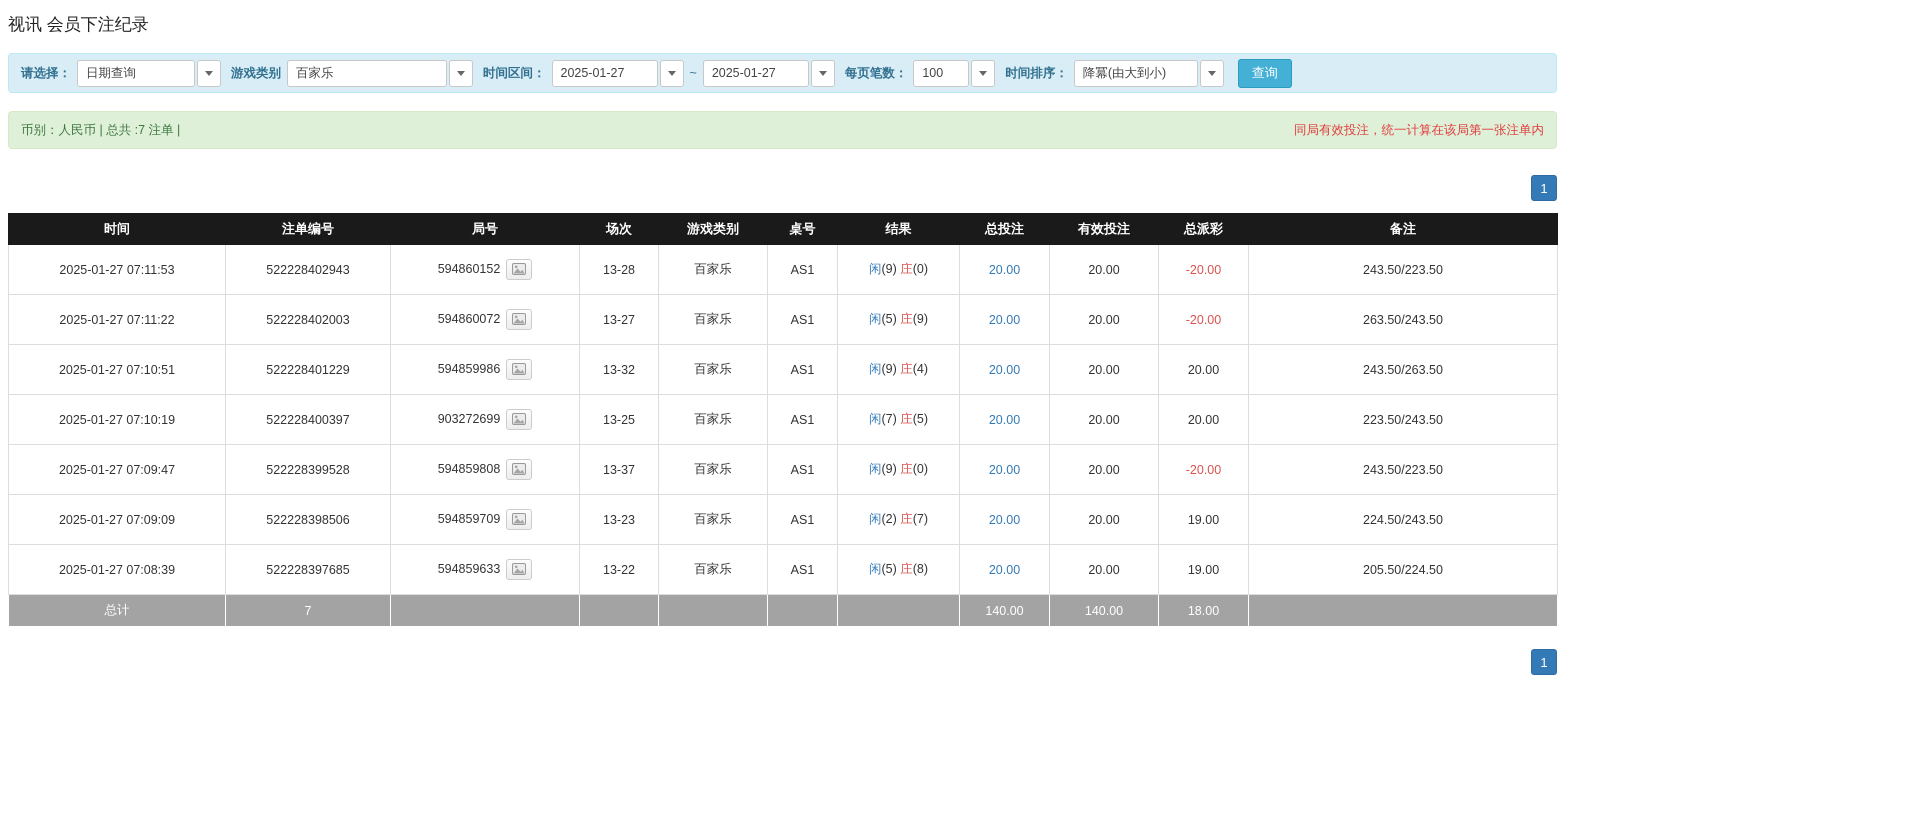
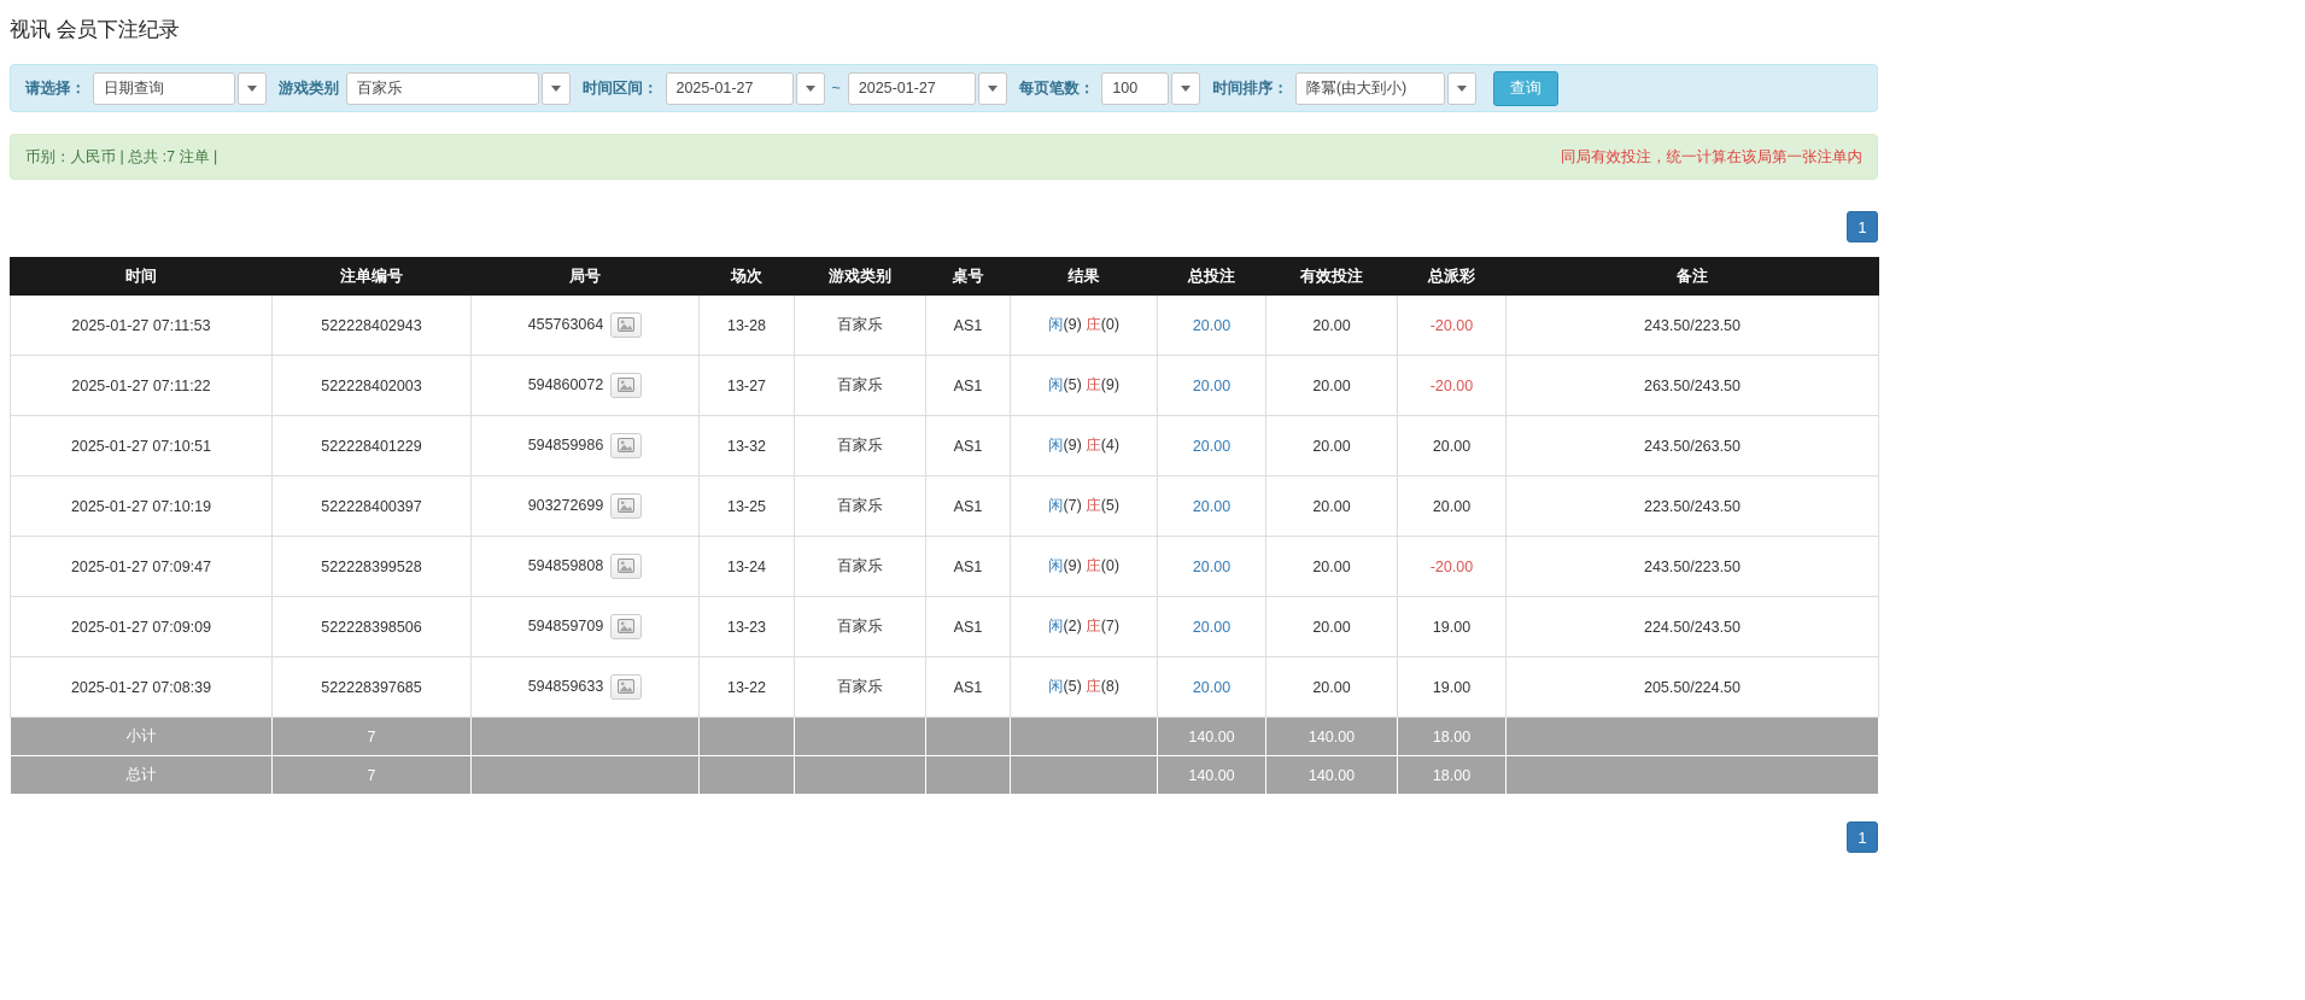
  视讯 会员下注纪录
  请选择：
  日期查询
  游戏类别
  百家乐
  时间区间：
  2025-01-27
  ~
  2025-01-27
  每页笔数：
  100
  时间排序：
  降冪(由大到小)
  查询
  币别：人民币 | 总共 :7 注单 |
  同局有效投注，统一计算在该局第一张注单内
  1
  时间	注单编号	局号	场次	游戏类别	桌号	结果	总投注	有效投注	总派彩	备注
- 2025-01-27 07:11:53	522228402943	594860152	13-28	百家乐	AS1	闲(9) 庄(0)	20.00	20.00	-20.00	243.50/223.50
+ 2025-01-27 07:11:53	522228402943	455763064	13-28	百家乐	AS1	闲(9) 庄(0)	20.00	20.00	-20.00	243.50/223.50
  2025-01-27 07:11:22	522228402003	594860072	13-27	百家乐	AS1	闲(5) 庄(9)	20.00	20.00	-20.00	263.50/243.50
  2025-01-27 07:10:51	522228401229	594859986	13-32	百家乐	AS1	闲(9) 庄(4)	20.00	20.00	20.00	243.50/263.50
  2025-01-27 07:10:19	522228400397	903272699	13-25	百家乐	AS1	闲(7) 庄(5)	20.00	20.00	20.00	223.50/243.50
- 2025-01-27 07:09:47	522228399528	594859808	13-37	百家乐	AS1	闲(9) 庄(0)	20.00	20.00	-20.00	243.50/223.50
+ 2025-01-27 07:09:47	522228399528	594859808	13-24	百家乐	AS1	闲(9) 庄(0)	20.00	20.00	-20.00	243.50/223.50
  2025-01-27 07:09:09	522228398506	594859709	13-23	百家乐	AS1	闲(2) 庄(7)	20.00	20.00	19.00	224.50/243.50
  2025-01-27 07:08:39	522228397685	594859633	13-22	百家乐	AS1	闲(5) 庄(8)	20.00	20.00	19.00	205.50/224.50
+ 小计	7						140.00	140.00	18.00
  总计	7						140.00	140.00	18.00
  1
